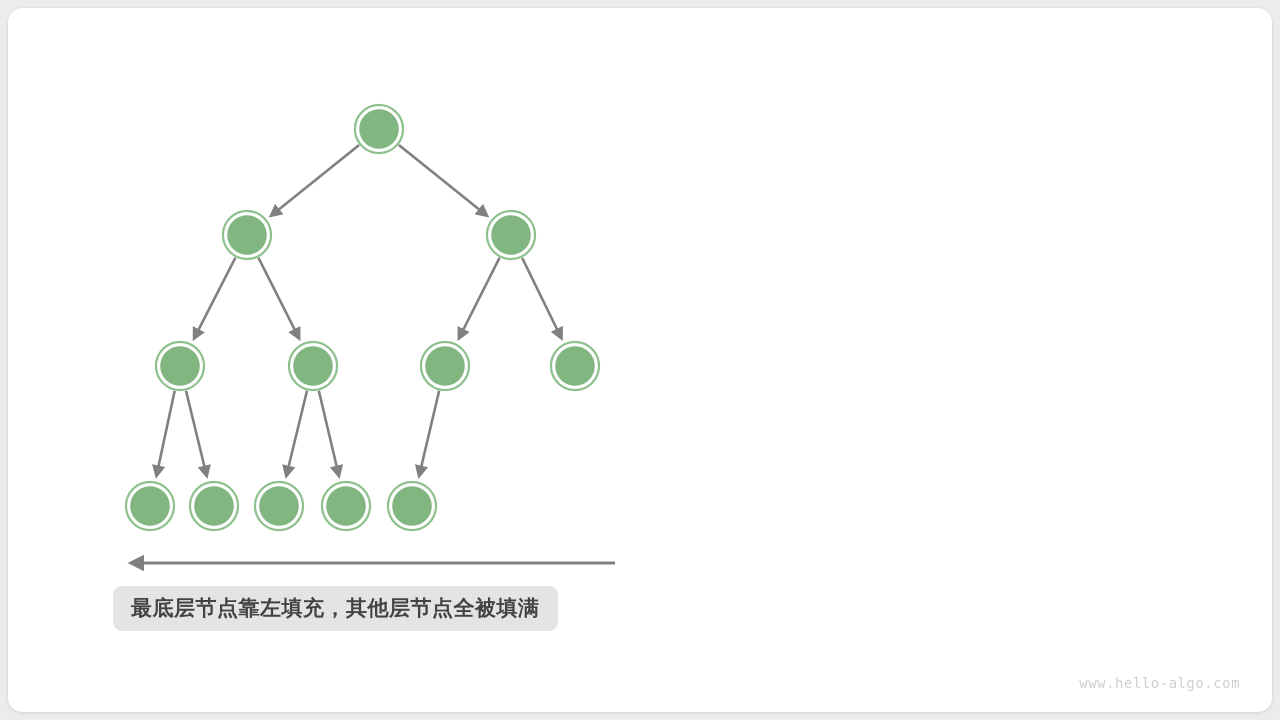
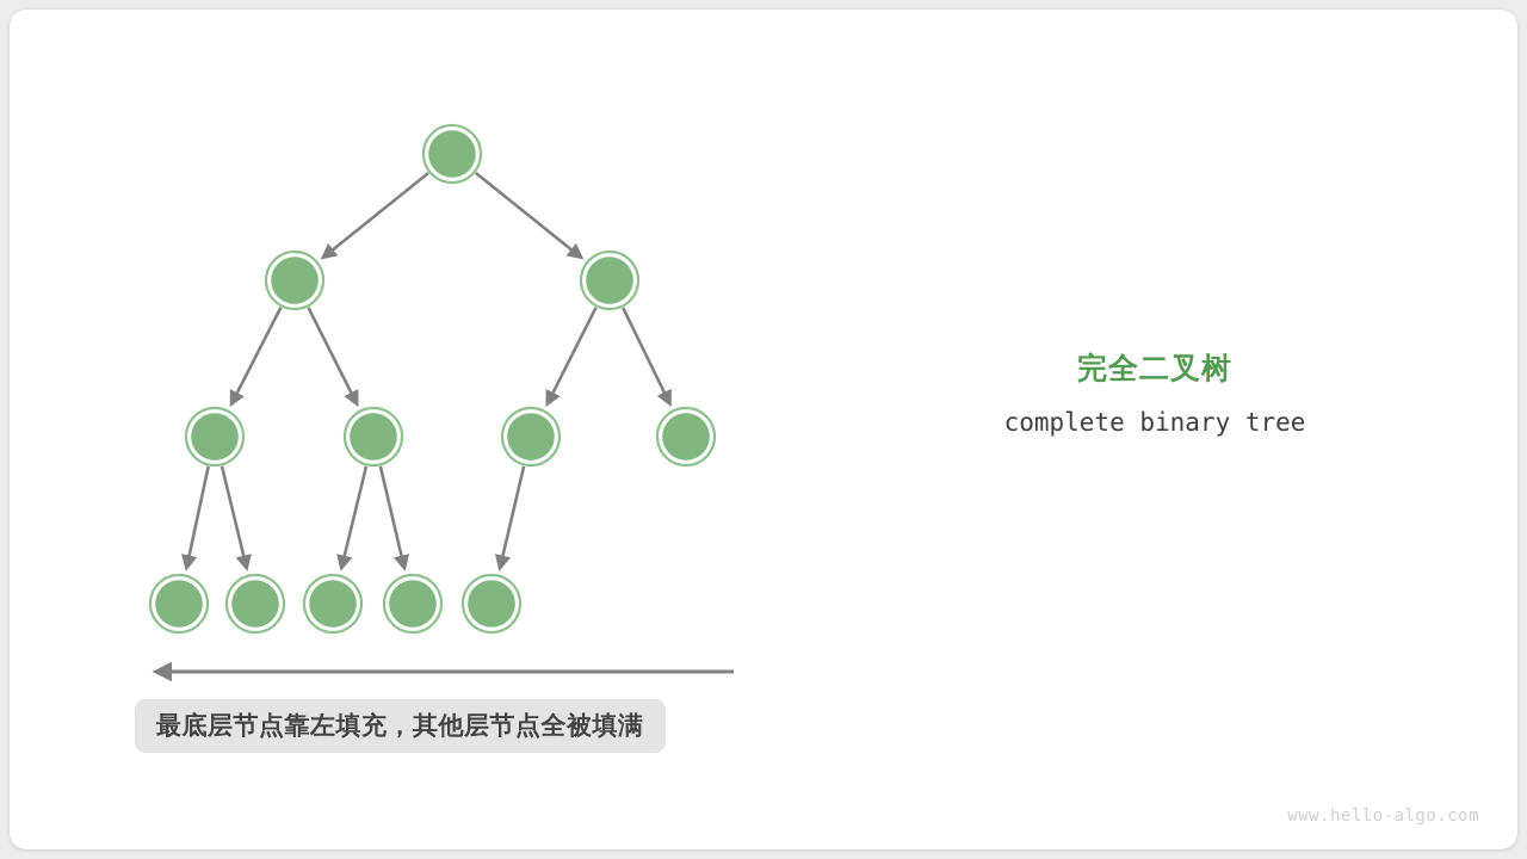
+ 完全二叉树
+ complete binary tree
  最底层节点靠左填充，其他层节点全被填满
  www.hello-algo.com
